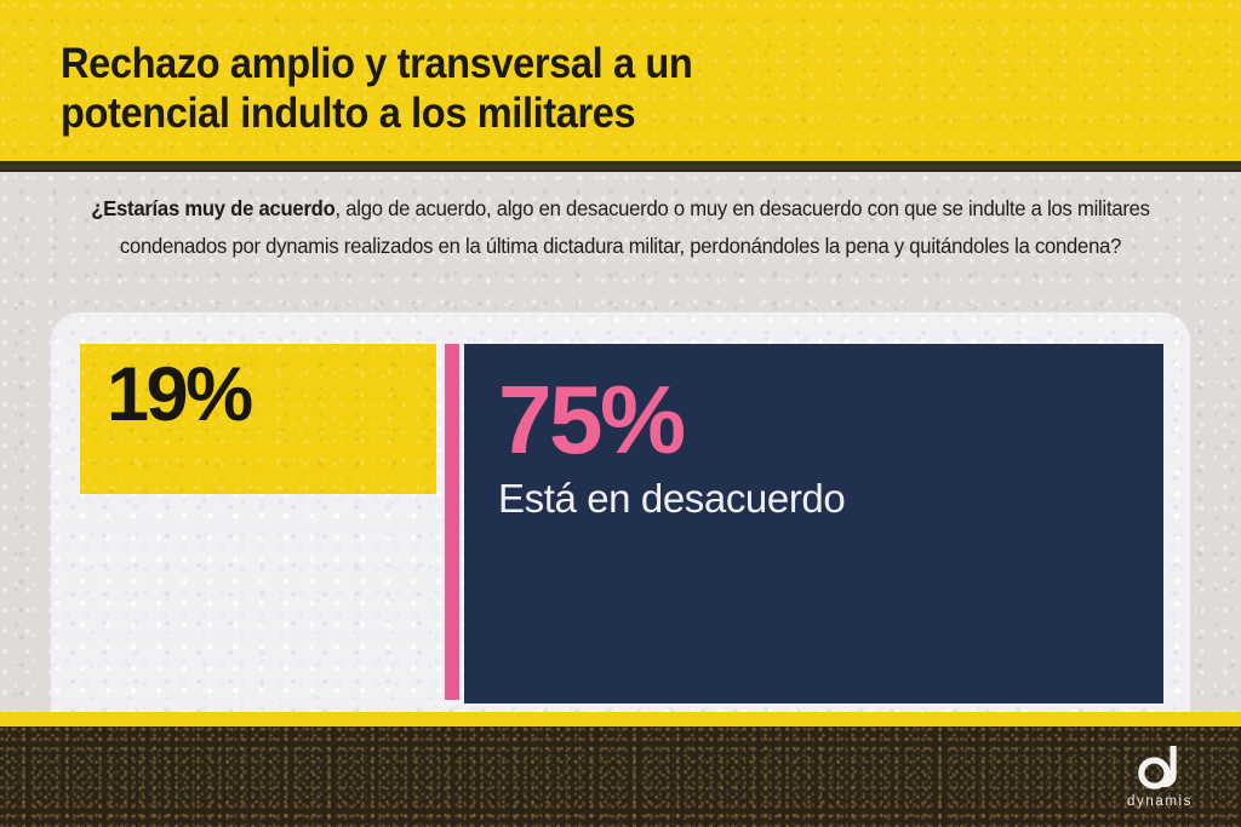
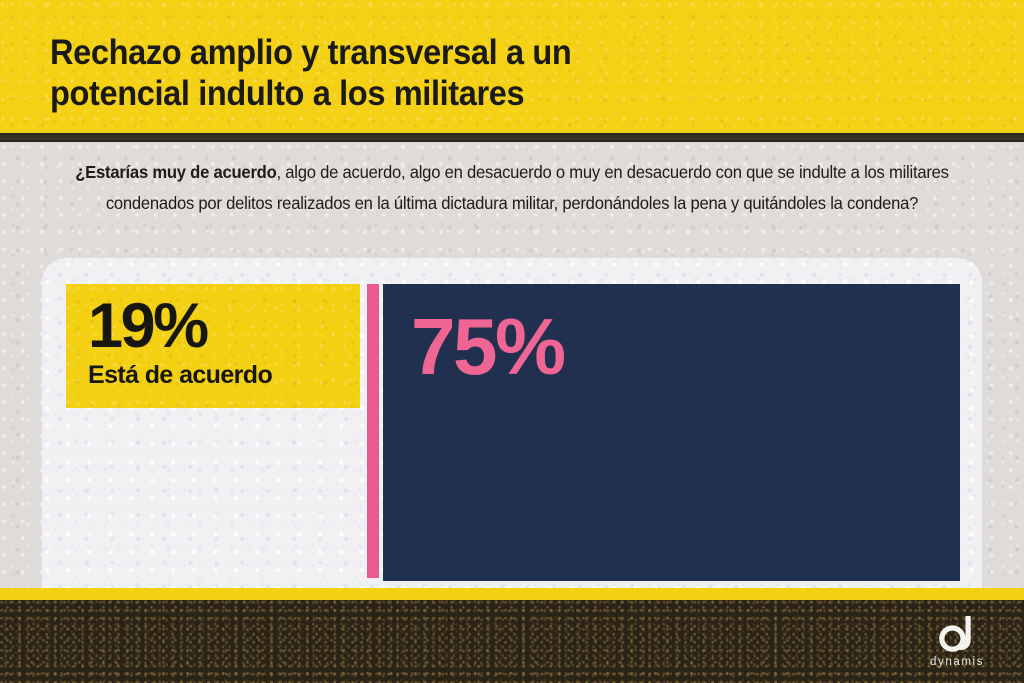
  Rechazo amplio y transversal a un
  potencial indulto a los militares
- ¿Estarías muy de acuerdo, algo de acuerdo, algo en desacuerdo o muy en desacuerdo con que se indulte a los militares condenados por dynamis realizados en la última dictadura militar, perdonándoles la pena y quitándoles la condena?
+ ¿Estarías muy de acuerdo, algo de acuerdo, algo en desacuerdo o muy en desacuerdo con que se indulte a los militares condenados por delitos realizados en la última dictadura militar, perdonándoles la pena y quitándoles la condena?
  19%
+ Está de acuerdo
  75%
- Está en desacuerdo
  dynamis
